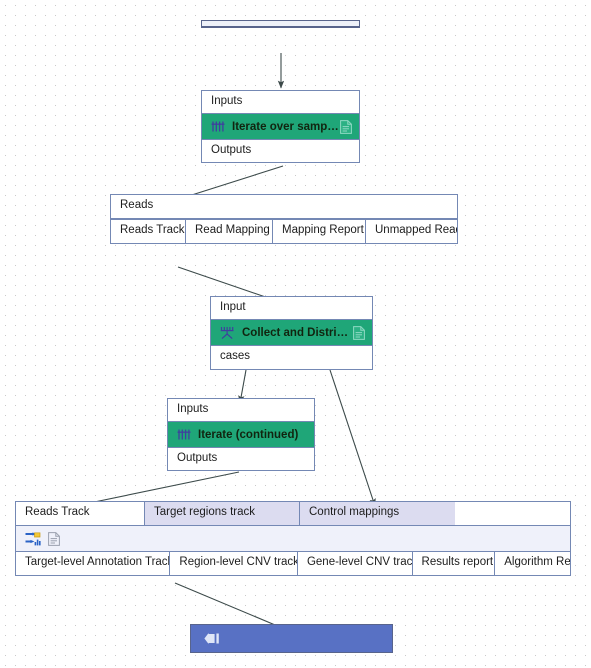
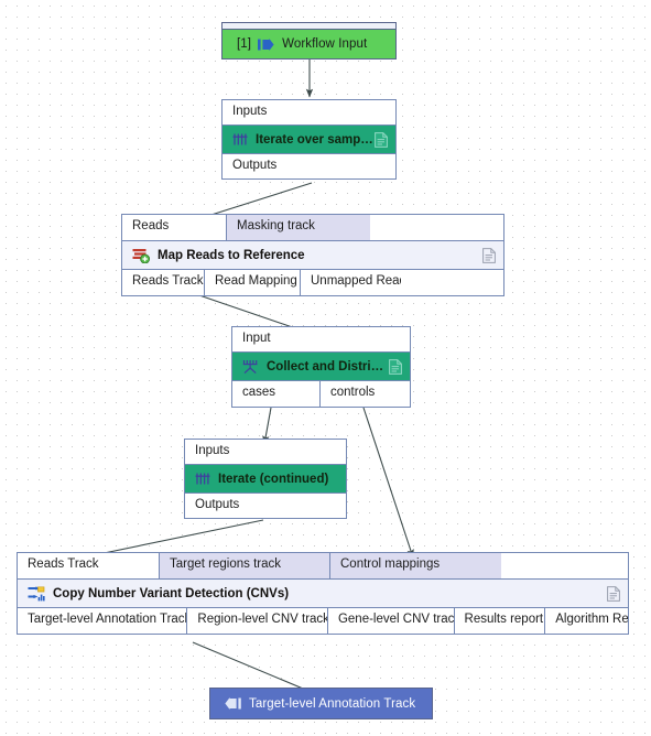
+ [1]
+ Workflow Input
  Inputs
  Iterate over sample
  Outputs
  Reads
+ Masking track
+ Map Reads to Reference
  Reads Track
  Read Mapping
- Mapping Report
  Unmapped Rea
  Input
  Collect and Distribut
  cases
+ controls
  Inputs
  Iterate (continued)
  Outputs
  Reads Track
  Target regions track
  Control mappings
+ Copy Number Variant Detection (CNVs)
  Target-level Annotation Trac
  Region-level CNV track
  Gene-level CNV trac
  Results report
  Algorithm Re
+ Target-level Annotation Track
